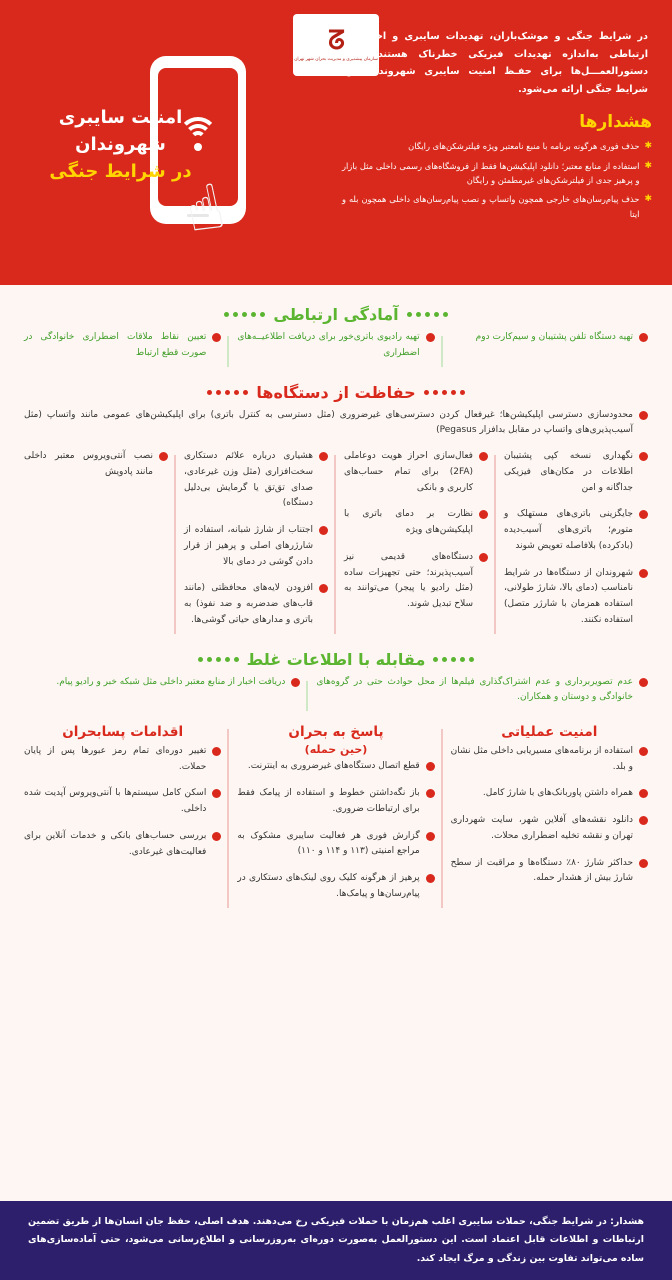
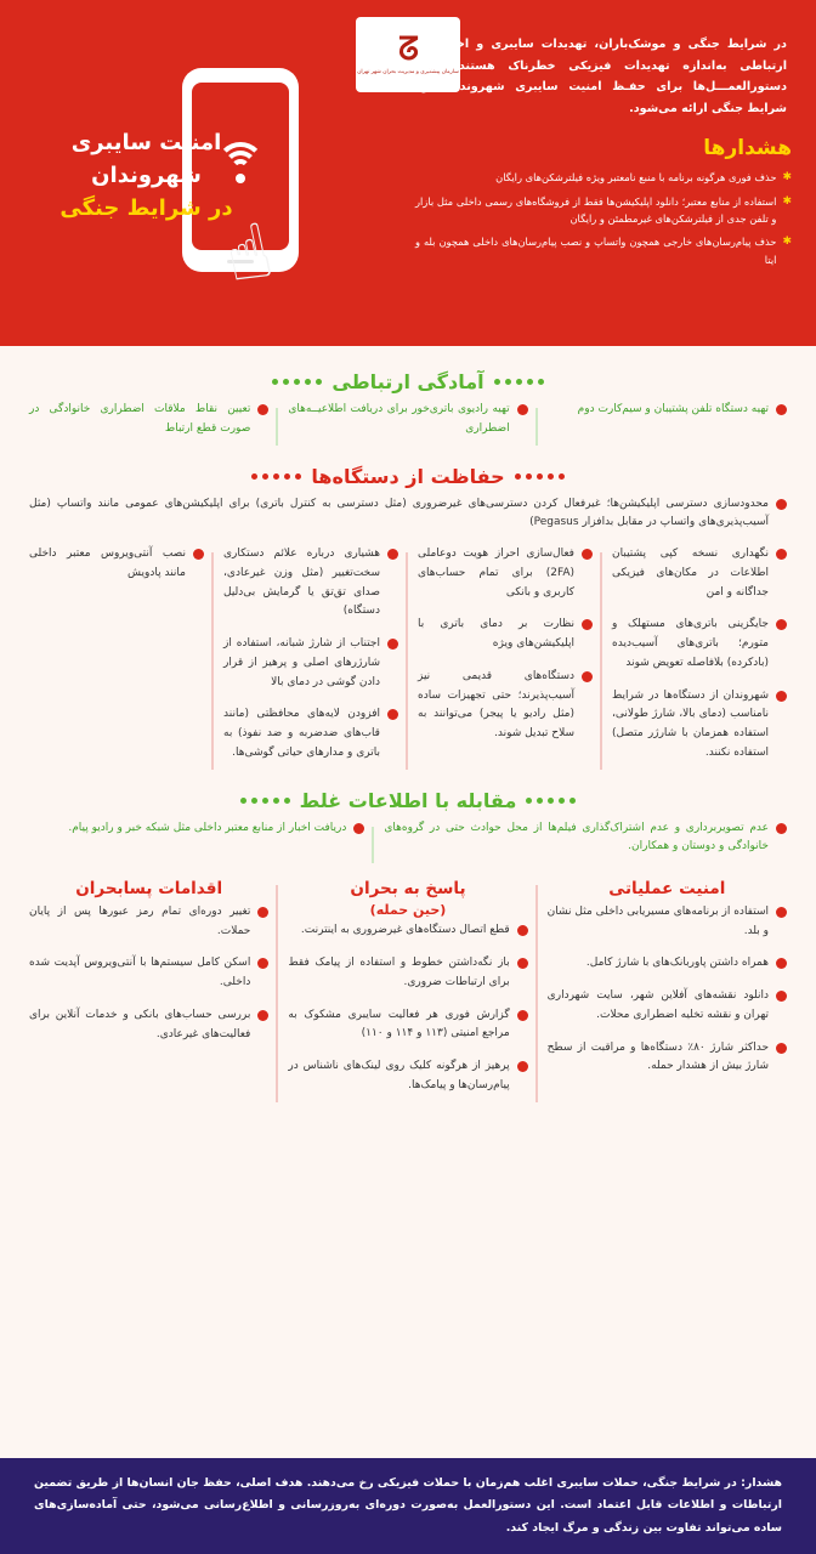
  ᘔ
  در شرایط جنگی و موشک‌باران، تهدیدات سایبری و اخ ارتباطی به‌اندازه تهدیدات فیزیکی خطرناک هستند. این دستورالعمـــل‌ها برای حفـظ امنیت سایبری شهروندان در شرایط جنگی ارائه می‌شود.
  امنت سایبری
  شهروندان
  در شرایط جنگی
  هشدارها
  ✱
  حذف فوری هرگونه برنامه با منبع نامعتبر ویژه فیلترشکن‌های رایگان
  ✱
- استفاده از منابع معتبر؛ دانلود اپلیکیشن‌ها فقط از فروشگاه‌های رسمی داخلی مثل بازار و پرهیز جدی از فیلترشکن‌های غیرمطمئن و رایگان
+ استفاده از منابع معتبر؛ دانلود اپلیکیشن‌ها فقط از فروشگاه‌های رسمی داخلی مثل بازار و تلفن جدی از فیلترشکن‌های غیرمطمئن و رایگان
  ✱
  حذف پیام‌رسان‌های خارجی همچون واتساپ و نصب پیام‌رسان‌های داخلی همچون بله و ایتا
  آمادگی ارتباطی
  تهیه دستگاه تلفن پشتیبان و سیم‌کارت دوم
  تهیه رادیوی باتری‌خور برای دریافت اطلاعیــه‌های اضطراری
  تعیین نقاط ملاقات اضطراری خانوادگی در صورت قطع ارتباط
  حفاظت از دستگاه‌ها
  محدودسازی دسترسی اپلیکیشن‌ها؛ غیرفعال کردن دسترسی‌های غیرضروری (مثل دسترسی به کنترل باتری) برای اپلیکیشن‌های عمومی مانند واتساپ (مثل آسیب‌پذیری‌های واتساپ در مقابل بدافزار Pegasus)
  نگهداری نسخه کپی پشتیبان اطلاعات در مکان‌های فیزیکی جداگانه و امن
  جایگزینی باتری‌های مستهلک و متورم؛ باتری‌های آسیب‌دیده (بادکرده) بلافاصله تعویض شوند
  شهروندان از دستگاه‌ها در شرایط نامناسب (دمای بالا، شارژ طولانی، استفاده همزمان با شارژر متصل) استفاده نکنند.
  فعال‌سازی احراز هویت دوعاملی (2FA) برای تمام حساب‌های کاربری و بانکی
  نظارت بر دمای باتری با اپلیکیشن‌های ویژه
  دستگاه‌های قدیمی نیز آسیب‌پذیرند؛ حتی تجهیزات ساده (مثل رادیو یا پیجر) می‌توانند به سلاح تبدیل شوند.
- هشیاری درباره علائم دستکاری سخت‌افزاری (مثل وزن غیرعادی، صدای تق‌تق یا گرمایش بی‌دلیل دستگاه)
+ هشیاری درباره علائم دستکاری سخت‌تغییر (مثل وزن غیرعادی، صدای تق‌تق یا گرمایش بی‌دلیل دستگاه)
  اجتناب از شارژ شبانه، استفاده از شارژرهای اصلی و پرهیز از قرار دادن گوشی در دمای بالا
  افزودن لایه‌های محافظتی (مانند قاب‌های ضدضربه و ضد نفوذ) به باتری و مدارهای حیاتی گوشی‌ها.
  نصب آنتی‌ویروس معتبر داخلی مانند پادویش
  مقابله با اطلاعات غلط
  عدم تصویربرداری و عدم اشتراک‌گذاری فیلم‌ها از محل حوادث حتی در گروه‌های خانوادگی و دوستان و همکاران.
  دریافت اخبار از منابع معتبر داخلی مثل شبکه خبر و رادیو پیام.
  امنیت عملیاتی
  استفاده از برنامه‌های مسیریابی داخلی مثل نشان و بلد.
  همراه داشتن پاوربانک‌های با شارژ کامل.
  دانلود نقشه‌های آفلاین شهر، سایت شهرداری تهران و نقشه تخلیه اضطراری محلات.
  حداکثر شارژ ۸۰٪ دستگاه‌ها و مراقبت از سطح شارژ بیش از هشدار حمله.
  پاسخ به بحران
  (حین حمله)
  قطع اتصال دستگاه‌های غیرضروری به اینترنت.
  باز نگه‌داشتن خطوط و استفاده از پیامک فقط برای ارتباطات ضروری.
  گزارش فوری هر فعالیت سایبری مشکوک به مراجع امنیتی (۱۱۳ و ۱۱۴ و ۱۱۰)
- پرهیز از هرگونه کلیک روی لینک‌های دستکاری در پیام‌رسان‌ها و پیامک‌ها.
+ پرهیز از هرگونه کلیک روی لینک‌های ناشناس در پیام‌رسان‌ها و پیامک‌ها.
  اقدامات پسابحران
  تغییر دوره‌ای تمام رمز عبورها پس از پایان حملات.
  اسکن کامل سیستم‌ها با آنتی‌ویروس آپدیت شده داخلی.
  بررسی حساب‌های بانکی و خدمات آنلاین برای فعالیت‌های غیرعادی.
  هشدار: در شرایط جنگی، حملات سایبری اغلب هم‌زمان با حملات فیزیکی رخ می‌دهند. هدف اصلی، حفظ جان انسان‌ها از طریق تضمین ارتباطات و اطلاعات قابل اعتماد است. این دستورالعمل به‌صورت دوره‌ای به‌روزرسانی و اطلاع‌رسانی می‌شود، حتی آماده‌سازی‌های ساده می‌تواند تفاوت بین زندگی و مرگ ایجاد کند.
